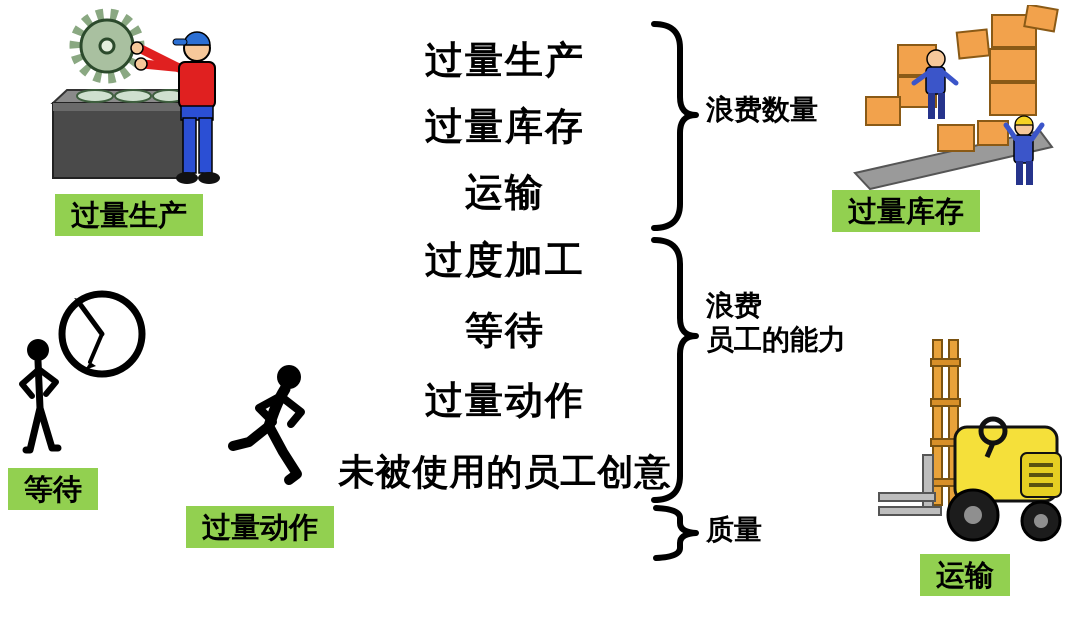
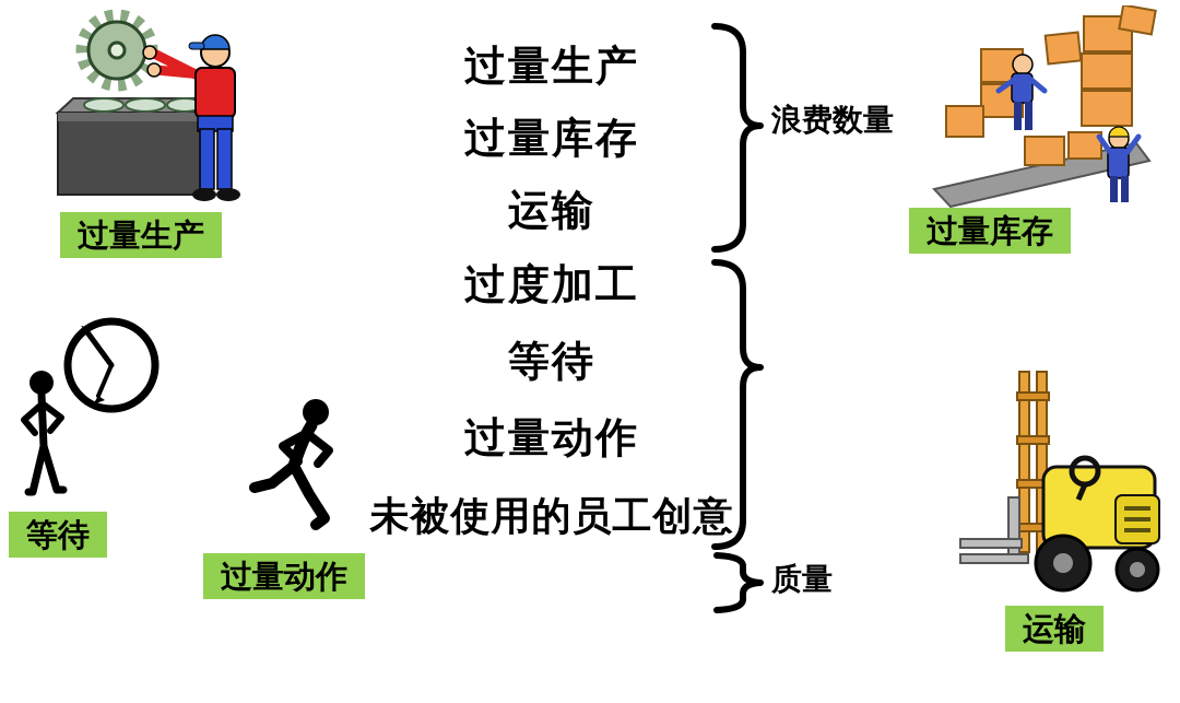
  过量生产
  过量库存
  运输
  过度加工
  等待
  过量动作
  未被使用的员工创意
  浪费数量
- 浪费
- 员工的能力
  质量
  过量生产
  等待
  过量动作
  过量库存
  运输
